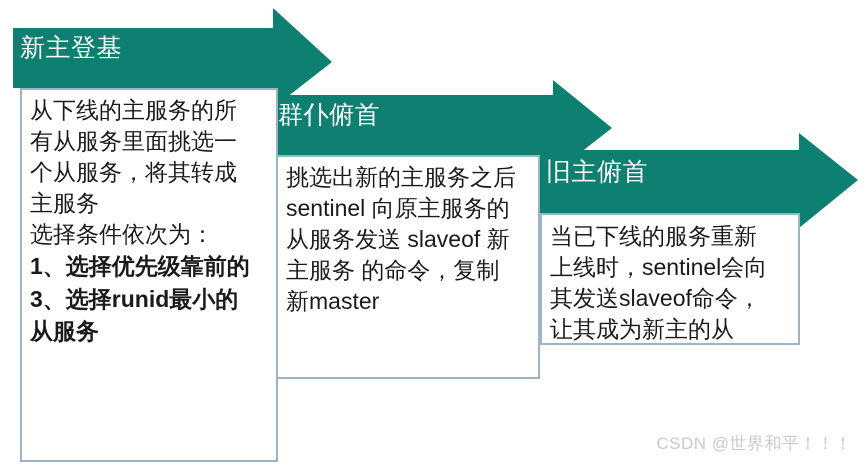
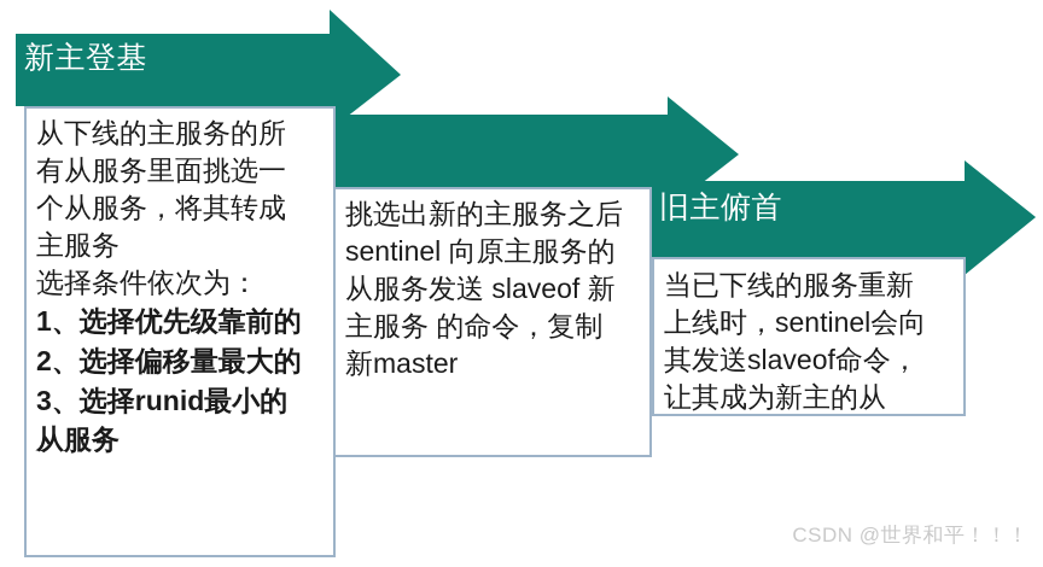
  新主登基
- 群仆俯首
  旧主俯首
  从下线的主服务的所
  有从服务里面挑选一
  个从服务，将其转成
  主服务
  选择条件依次为：
  1、选择优先级靠前的
+ 2、选择偏移量最大的
  3、选择runid最小的
  从服务
  挑选出新的主服务之后
  sentinel 向原主服务的
  从服务发送 slaveof 新
  主服务 的命令，复制
  新master
  当已下线的服务重新
  上线时，sentinel会向
  其发送slaveof命令，
  让其成为新主的从
  CSDN @世界和平！！！
